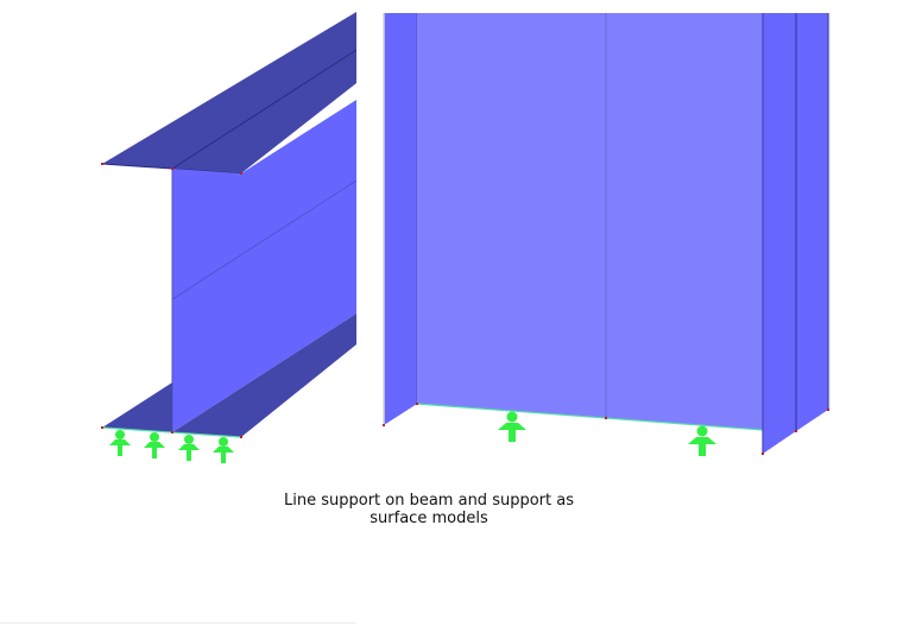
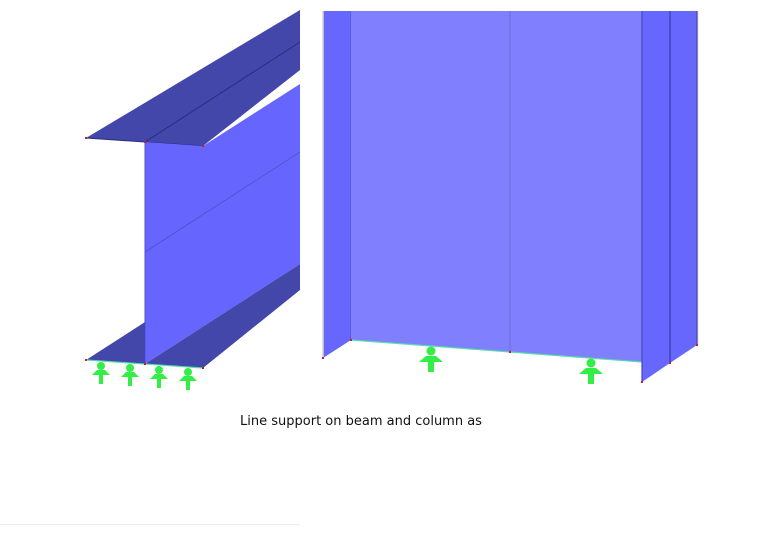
- Line support on beam and support as
+ Line support on beam and column as
- surface models
